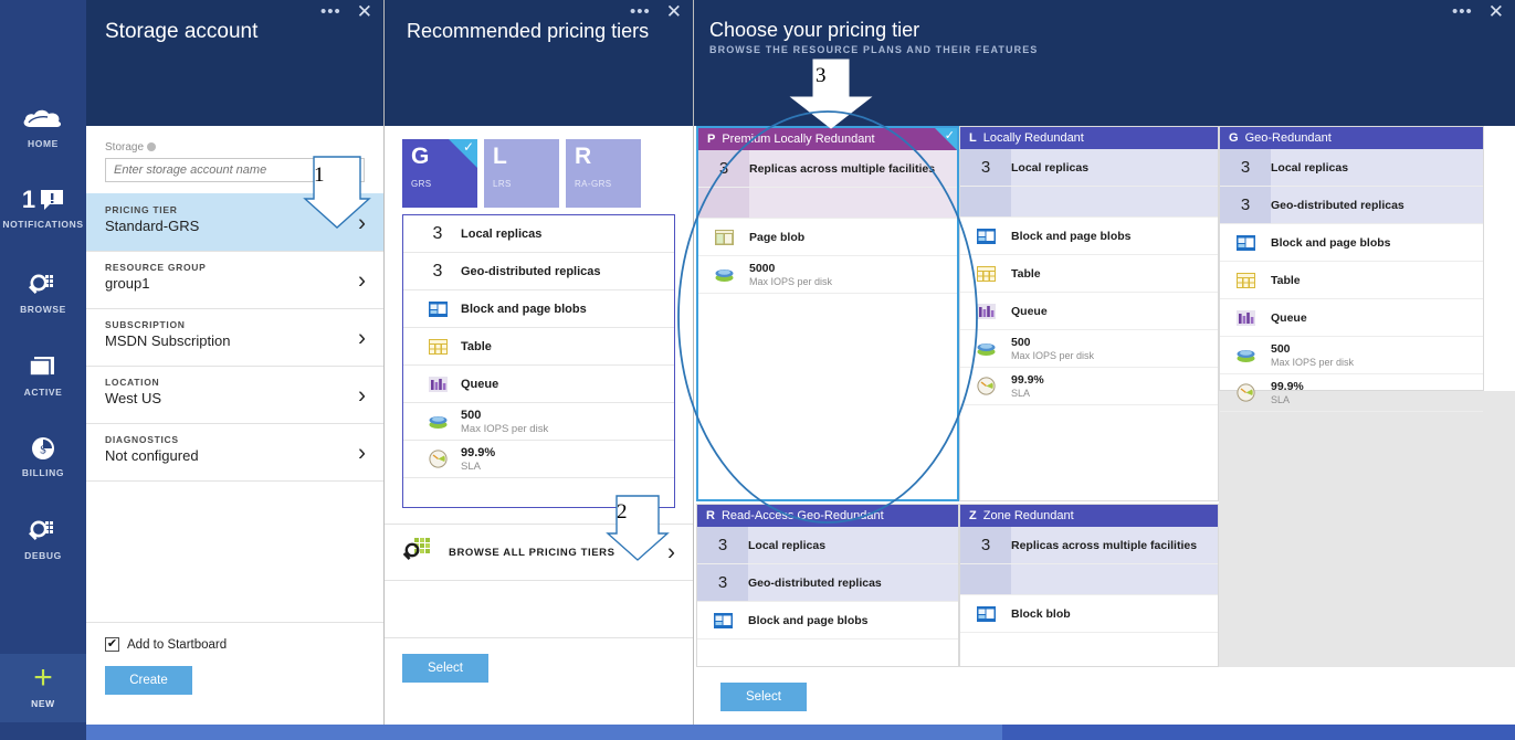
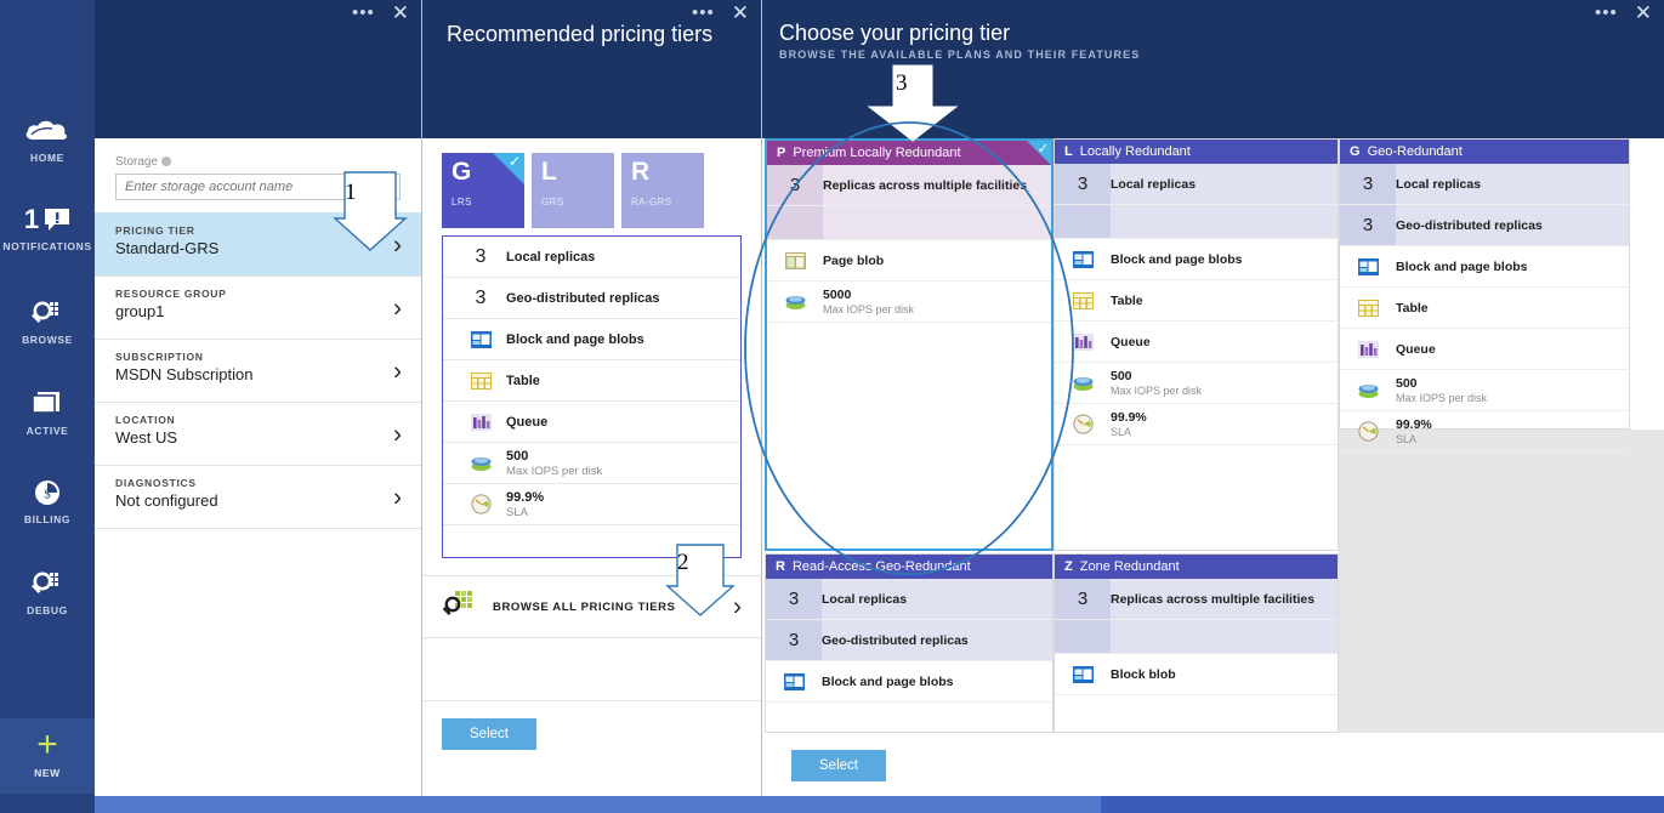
  HOME
  1
  NOTIFICATIONS
  BROWSE
  ACTIVE
  $
  BILLING
  DEBUG
  +
  NEW
  •••
  ✕
- Storage account
  Storage
  Enter storage account name
  PRICING TIER
  Standard-GRS
  ›
  RESOURCE GROUP
  group1
  ›
  SUBSCRIPTION
  MSDN Subscription
  ›
  LOCATION
  West US
  ›
  DIAGNOSTICS
  Not configured
  ›
- ✔
- Add to Startboard
- Create
  •••
  ✕
  Recommended pricing tiers
  ✓
  G
- GRS
+ LRS
  L
- LRS
+ GRS
  R
  RA-GRS
  3
  Local replicas
  3
  Geo-distributed replicas
  Block and page blobs
  Table
  Queue
  500
  Max IOPS per disk
  99.9%
  SLA
  BROWSE ALL PRICING TIERS
  ›
  Select
  •••
  ✕
  Choose your pricing tier
- BROWSE THE RESOURCE PLANS AND THEIR FEATURES
+ BROWSE THE AVAILABLE PLANS AND THEIR FEATURES
  P
  Premum Locally Redundant
  ✓
  Replicas across multiple facilitie
  Page blob
  5000
  Max IOPS per disk
  L
  Locally Redundant
  3
  Local replicas
  Block and page blobs
  Table
  Queue
  500
  Max IOPS per disk
  99.9%
  SLA
  G
  Geo-Redundant
  3
  Local replicas
  3
  Geo-distributed replicas
  Block and page blobs
  Table
  Queue
  500
  Max IOPS per disk
  99.9%
  SLA
  R
  Read-Acces Geo-Redunant
  3
  Local replicas
  3
  Geo-distributed replicas
  Block and page blobs
  Z
  Zone Redundant
  3
  Replicas across multiple facilities
  Block blob
  Select
  1
  2
  3
